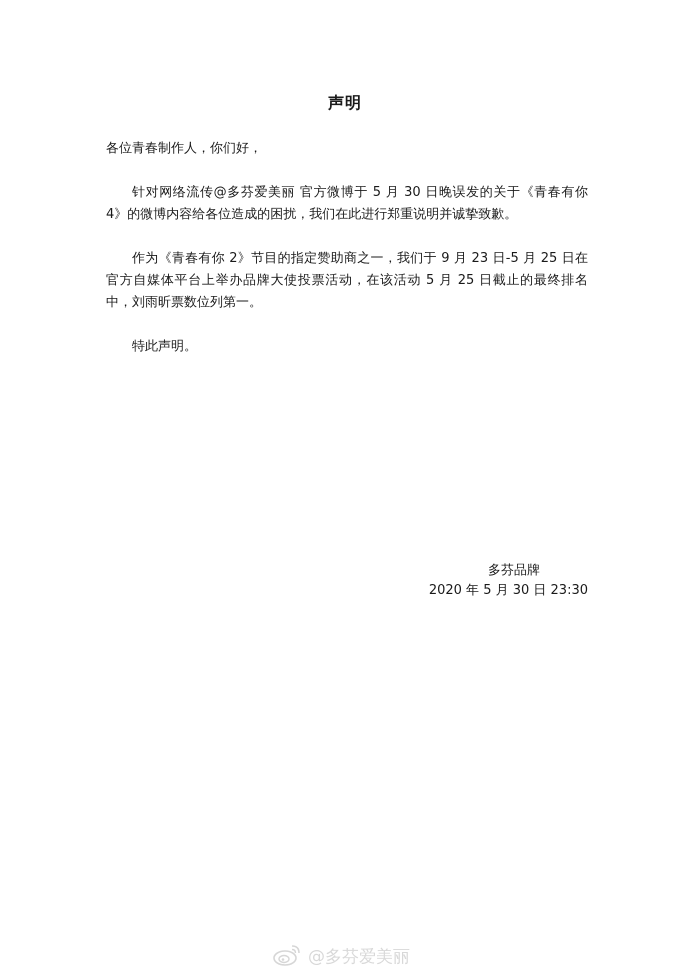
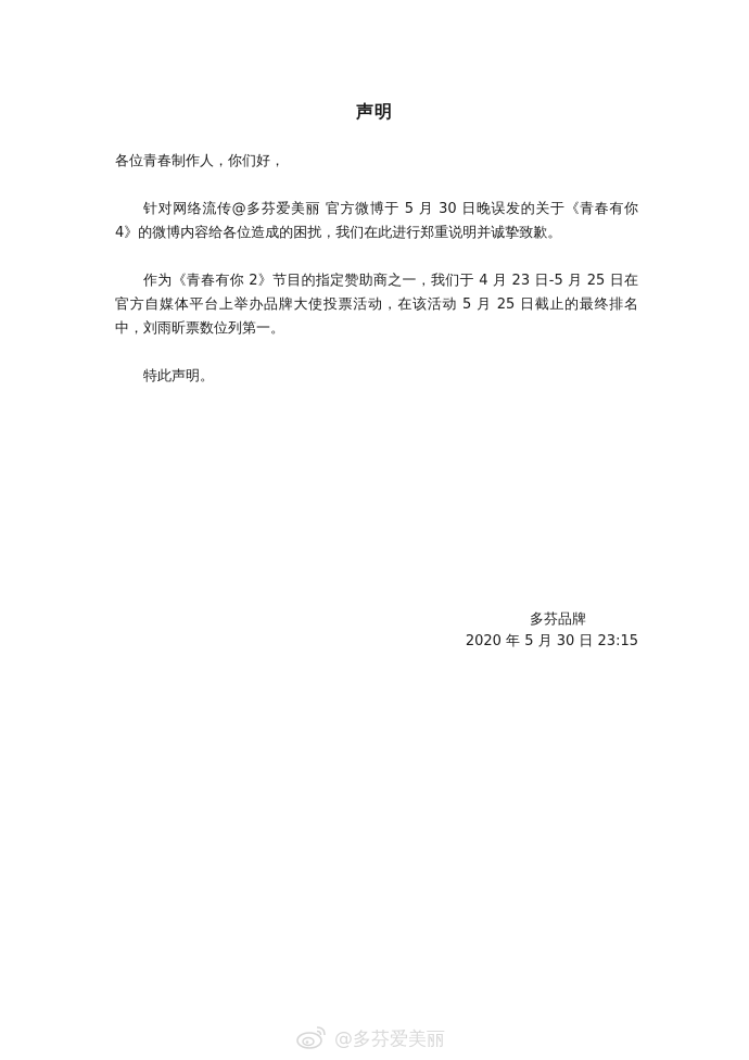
  声明
  各位青春制作人，你们好，
  针对网络流传@多芬爱美丽 官方微博于 5 月 30 日晚误发的关于《青春有你 4》的微博内容给各位造成的困扰，我们在此进行郑重说明并诚挚致歉。
- 作为《青春有你 2》节目的指定赞助商之一，我们于 9 月 23 日-5 月 25 日在官方自媒体平台上举办品牌大使投票活动，在该活动 5 月 25 日截止的最终排名中，刘雨昕票数位列第一。
+ 作为《青春有你 2》节目的指定赞助商之一，我们于 4 月 23 日-5 月 25 日在官方自媒体平台上举办品牌大使投票活动，在该活动 5 月 25 日截止的最终排名中，刘雨昕票数位列第一。
  特此声明。
  多芬品牌
- 2020 年 5 月 30 日 23:30
+ 2020 年 5 月 30 日 23:15
  @多芬爱美丽
